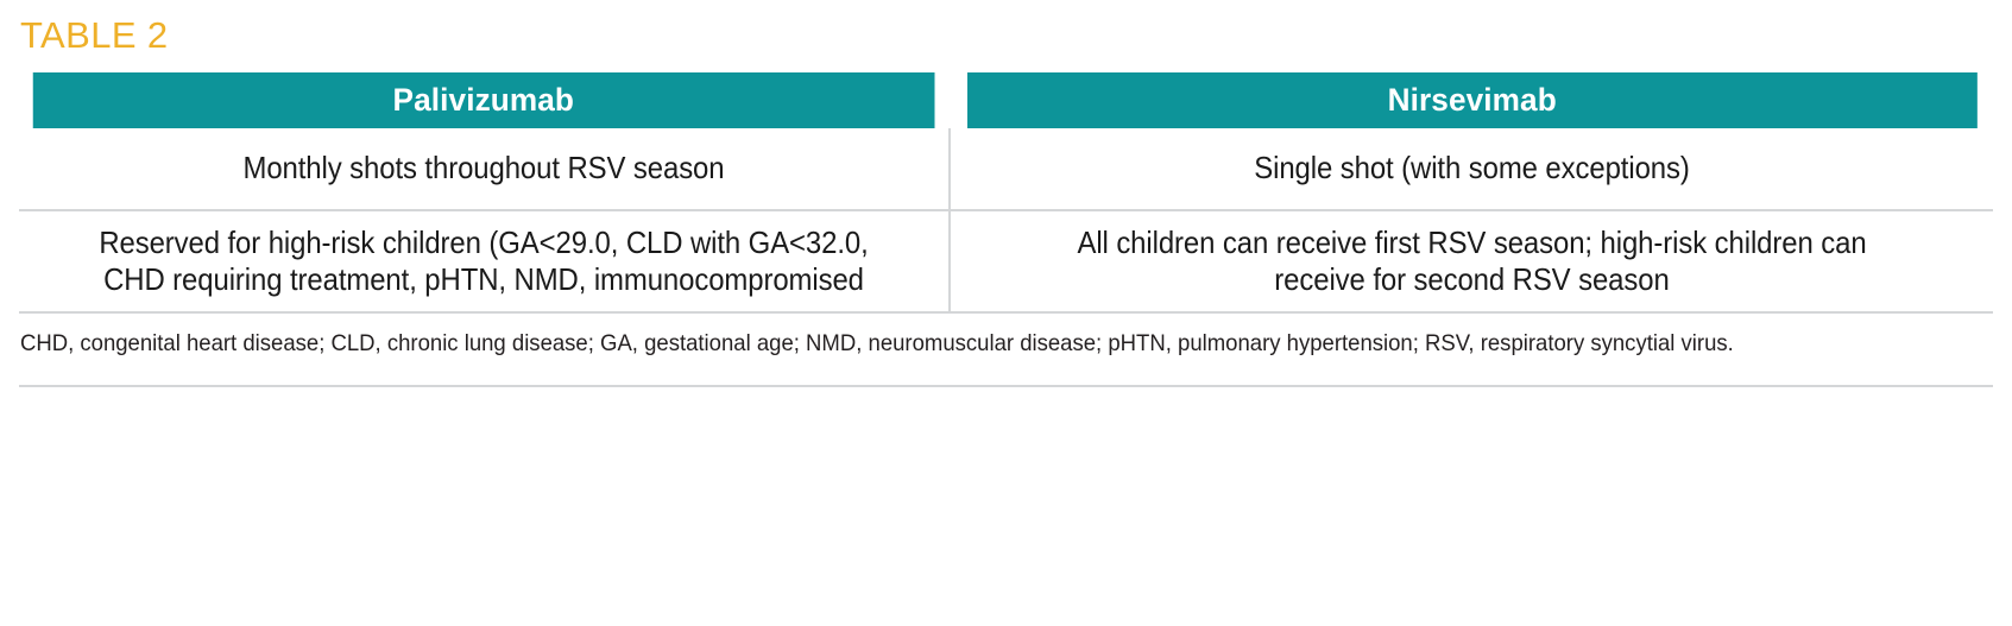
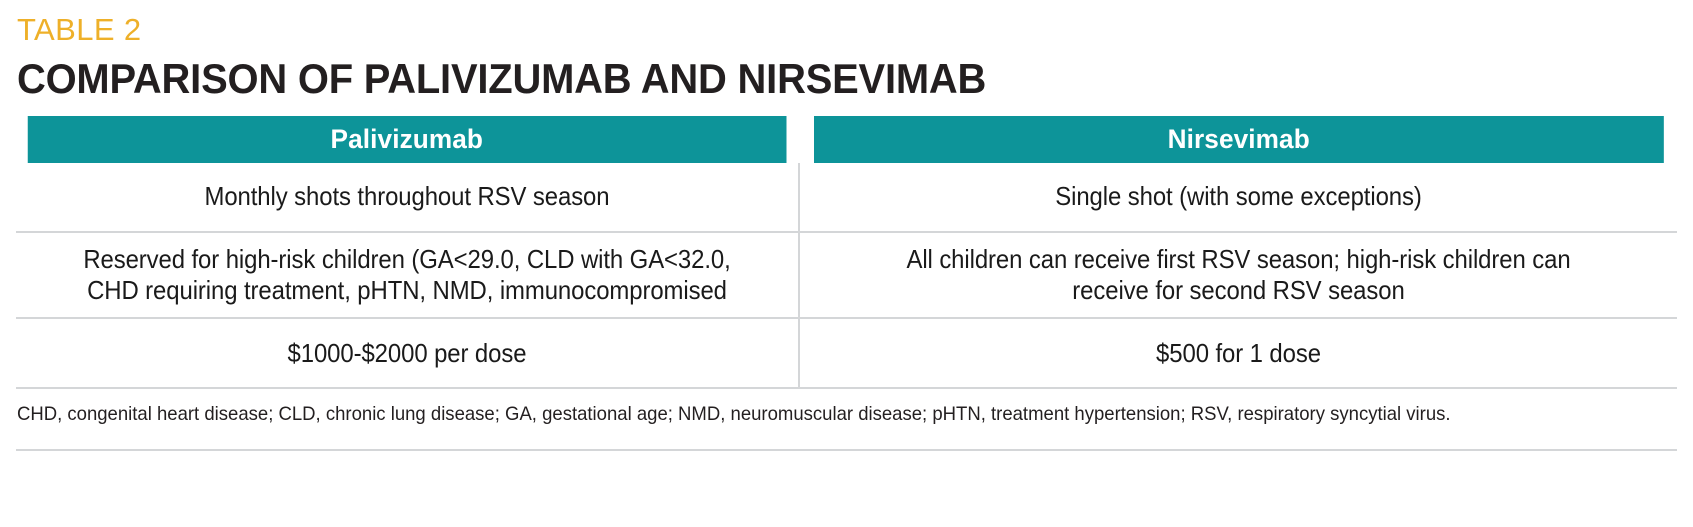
  TABLE 2
+ COMPARISON OF PALIVIZUMAB AND NIRSEVIMAB
  Palivizumab	Nirsevimab
  Monthly shots throughout RSV season	Single shot (with some exceptions)
  Reserved for high-risk children (GA<29.0, CLD with GA<32.0, CHD requiring treatment, pHTN, NMD, immunocompromised	All children can receive first RSV season; high-risk children can receive for second RSV season
+ $1000-$2000 per dose	$500 for 1 dose
- CHD, congenital heart disease; CLD, chronic lung disease; GA, gestational age; NMD, neuromuscular disease; pHTN, pulmonary hypertension; RSV, respiratory syncytial virus.
+ CHD, congenital heart disease; CLD, chronic lung disease; GA, gestational age; NMD, neuromuscular disease; pHTN, treatment hypertension; RSV, respiratory syncytial virus.
